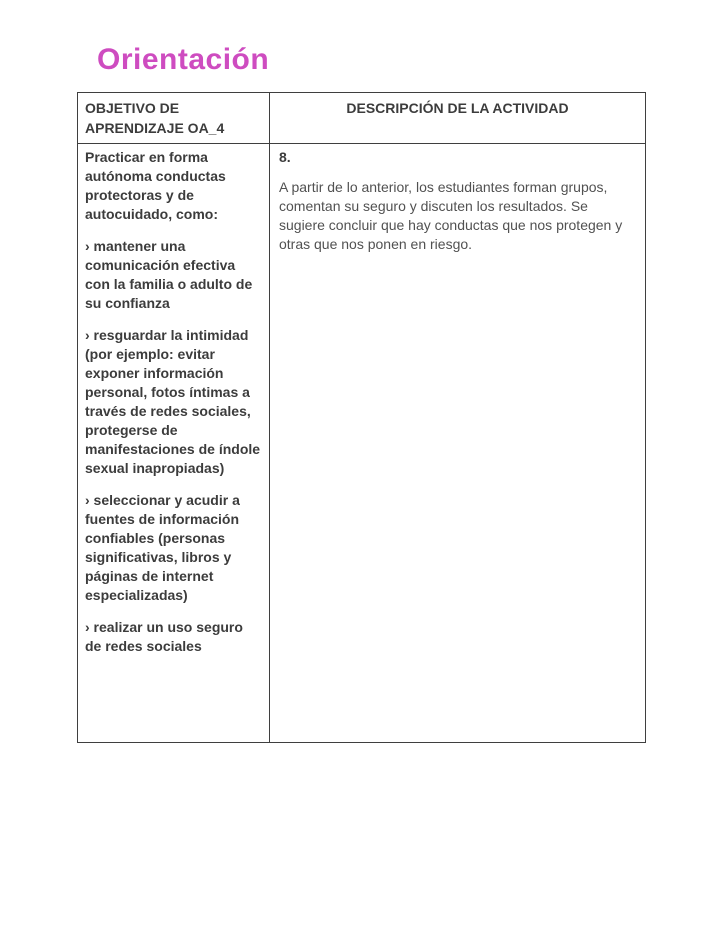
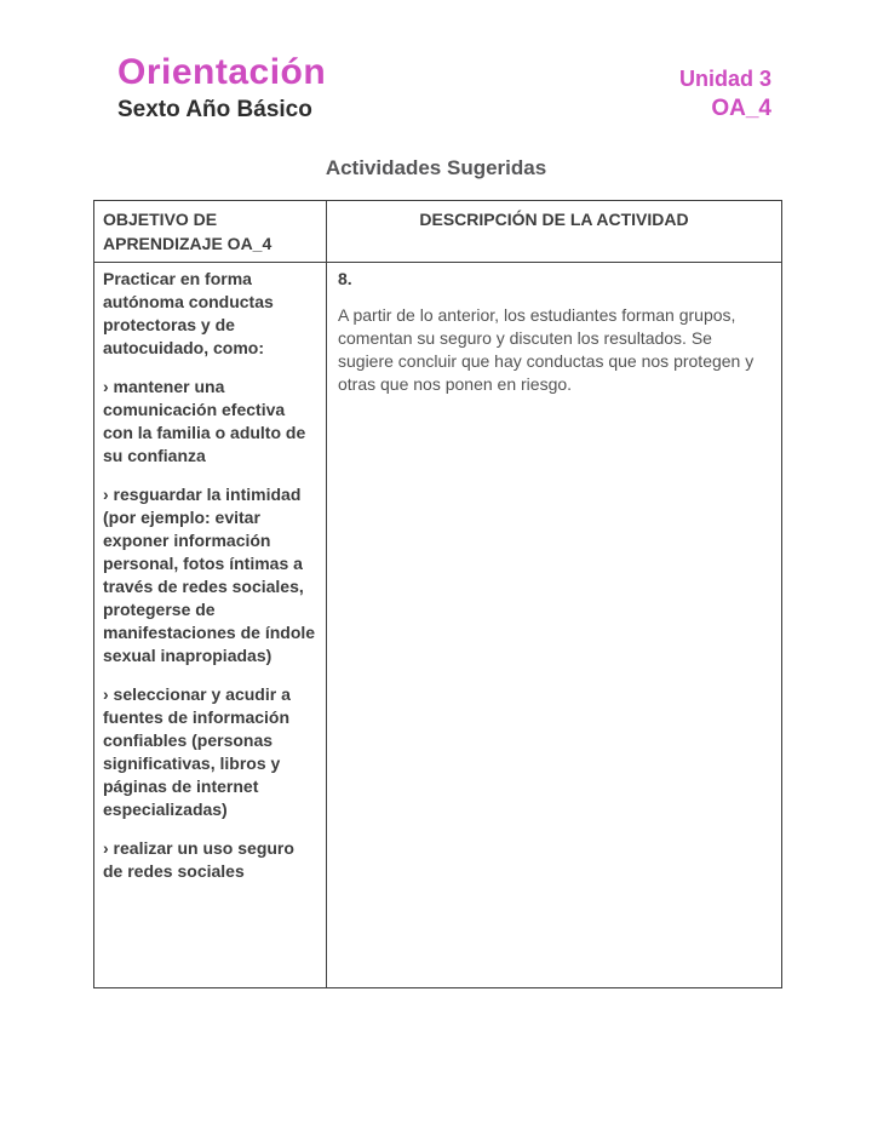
  Orientación
+ Sexto Año Básico
+ Unidad 3
+ OA_4
+ Actividades Sugeridas
  OBJETIVO DE APRENDIZAJE OA_4	DESCRIPCIÓN DE LA ACTIVIDAD
  Practicar en forma autónoma conductas protectoras y de autocuidado, como: › mantener una comunicación efectiva con la familia o adulto de su confianza › resguardar la intimidad (por ejemplo: evitar exponer información personal, fotos íntimas a través de redes sociales, protegerse de manifestaciones de índole sexual inapropiadas) › seleccionar y acudir a fuentes de información confiables (personas significativas, libros y páginas de internet especializadas) › realizar un uso seguro de redes sociales	8. A partir de lo anterior, los estudiantes forman grupos, comentan su seguro y discuten los resultados. Se sugiere concluir que hay conductas que nos protegen y otras que nos ponen en riesgo.
